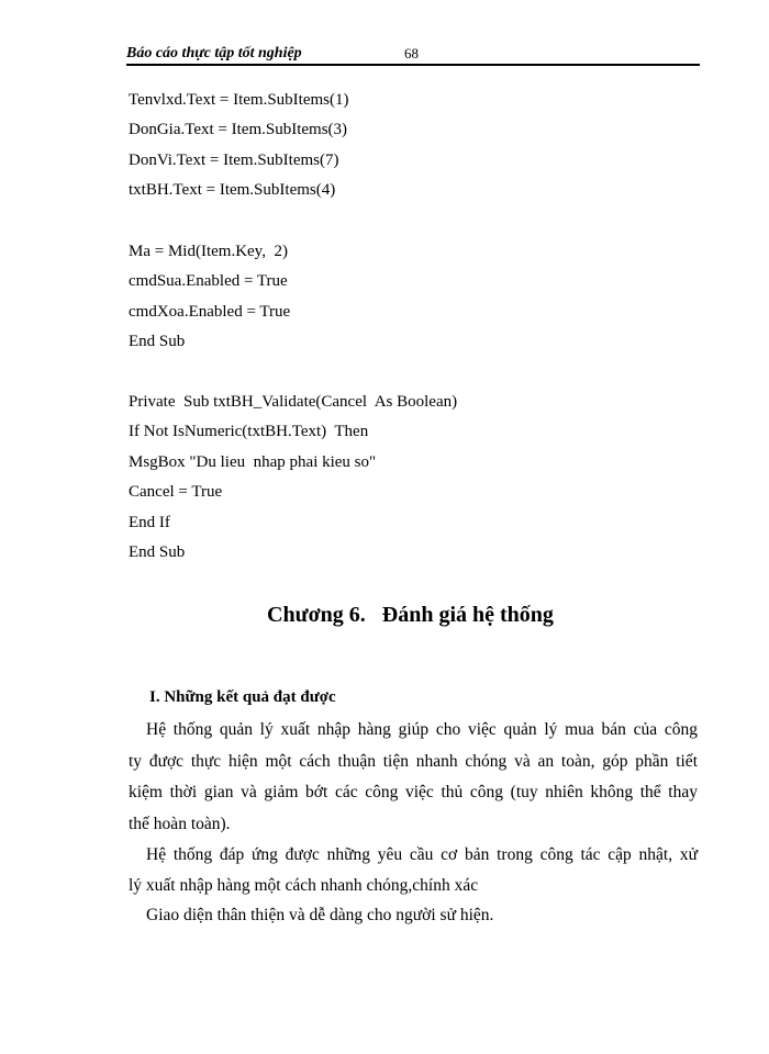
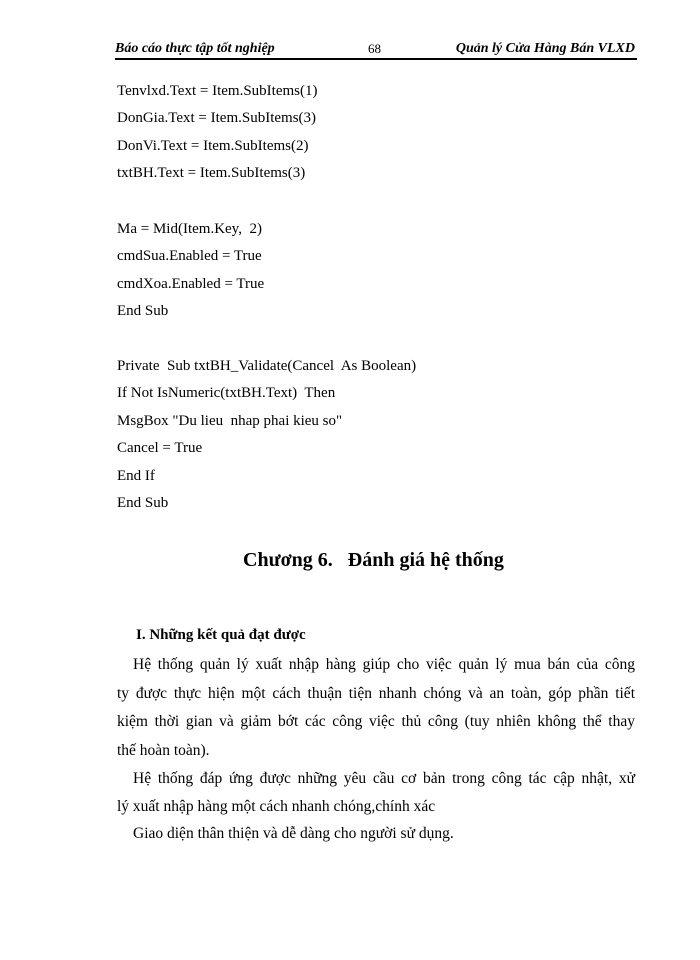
  Báo cáo thực tập tốt nghiệp
  68
+ Quản lý Cửa Hàng Bán VLXD
  Tenvlxd.Text = Item.SubItems(1)
  DonGia.Text = Item.SubItems(3)
- DonVi.Text = Item.SubItems(7)
+ DonVi.Text = Item.SubItems(2)
- txtBH.Text = Item.SubItems(4)
+ txtBH.Text = Item.SubItems(3)
  Ma = Mid(Item.Key, 2)
  cmdSua.Enabled = True
  cmdXoa.Enabled = True
  End Sub
  Private Sub txtBH_Validate(Cancel As Boolean)
  If Not IsNumeric(txtBH.Text) Then
  MsgBox "Du lieu nhap phai kieu so"
  Cancel = True
  End If
  End Sub
  Chương 6. Đánh giá hệ thống
  I. Những kết quả đạt được
  Hệ thống quản lý xuất nhập hàng giúp cho việc quản lý mua bán của công
  ty được thực hiện một cách thuận tiện nhanh chóng và an toàn, góp phần tiết
  kiệm thời gian và giảm bớt các công việc thủ công (tuy nhiên không thể thay
  thế hoàn toàn).
  Hệ thống đáp ứng được những yêu cầu cơ bản trong công tác cập nhật, xử
  lý xuất nhập hàng một cách nhanh chóng,chính xác
- Giao diện thân thiện và dễ dàng cho người sử hiện.
+ Giao diện thân thiện và dễ dàng cho người sử dụng.
